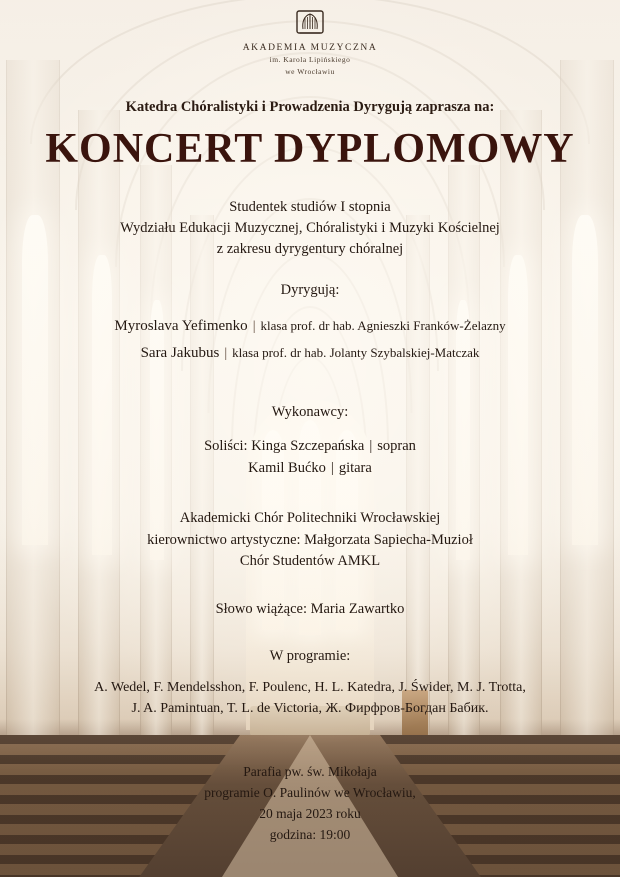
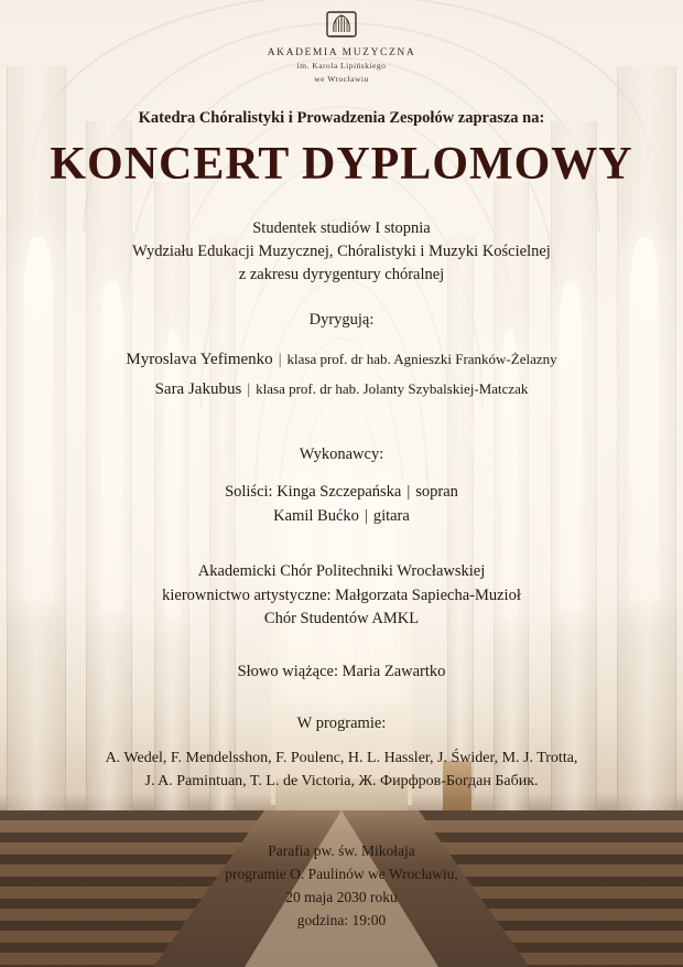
  AKADEMIA MUZYCZNA
  im. Karola Lipińskiego
  we Wrocławiu
- Katedra Chóralistyki i Prowadzenia Dyrygują zaprasza na:
+ Katedra Chóralistyki i Prowadzenia Zespołów zaprasza na:
  KONCERT DYPLOMOWY
  Studentek studiów I stopnia
  Wydziału Edukacji Muzycznej, Chóralistyki i Muzyki Kościelnej
  z zakresu dyrygentury chóralnej
  Dyrygują:
  Myroslava Yefimenko | klasa prof. dr hab. Agnieszki Franków-Żelazny
  Sara Jakubus | klasa prof. dr hab. Jolanty Szybalskiej-Matczak
  Wykonawcy:
  Soliści: Kinga Szczepańska | sopran
  Kamil Bućko | gitara
  Akademicki Chór Politechniki Wrocławskiej
  kierownictwo artystyczne: Małgorzata Sapiecha-Muzioł
  Chór Studentów AMKL
  Słowo wiążące: Maria Zawartko
  W programie:
- A. Wedel, F. Mendelsshon, F. Poulenc, H. L. Katedra, J. Świder, M. J. Trotta,
+ A. Wedel, F. Mendelsshon, F. Poulenc, H. L. Hassler, J. Świder, M. J. Trotta,
  J. A. Pamintuan, T. L. de Victoria, Ж. Фирфров-Богдан Бабик.
  Parafia pw. św. Mikołaja
  programie O. Paulinów we Wrocławiu,
- 20 maja 2023 roku
+ 20 maja 2030 roku
  godzina: 19:00
